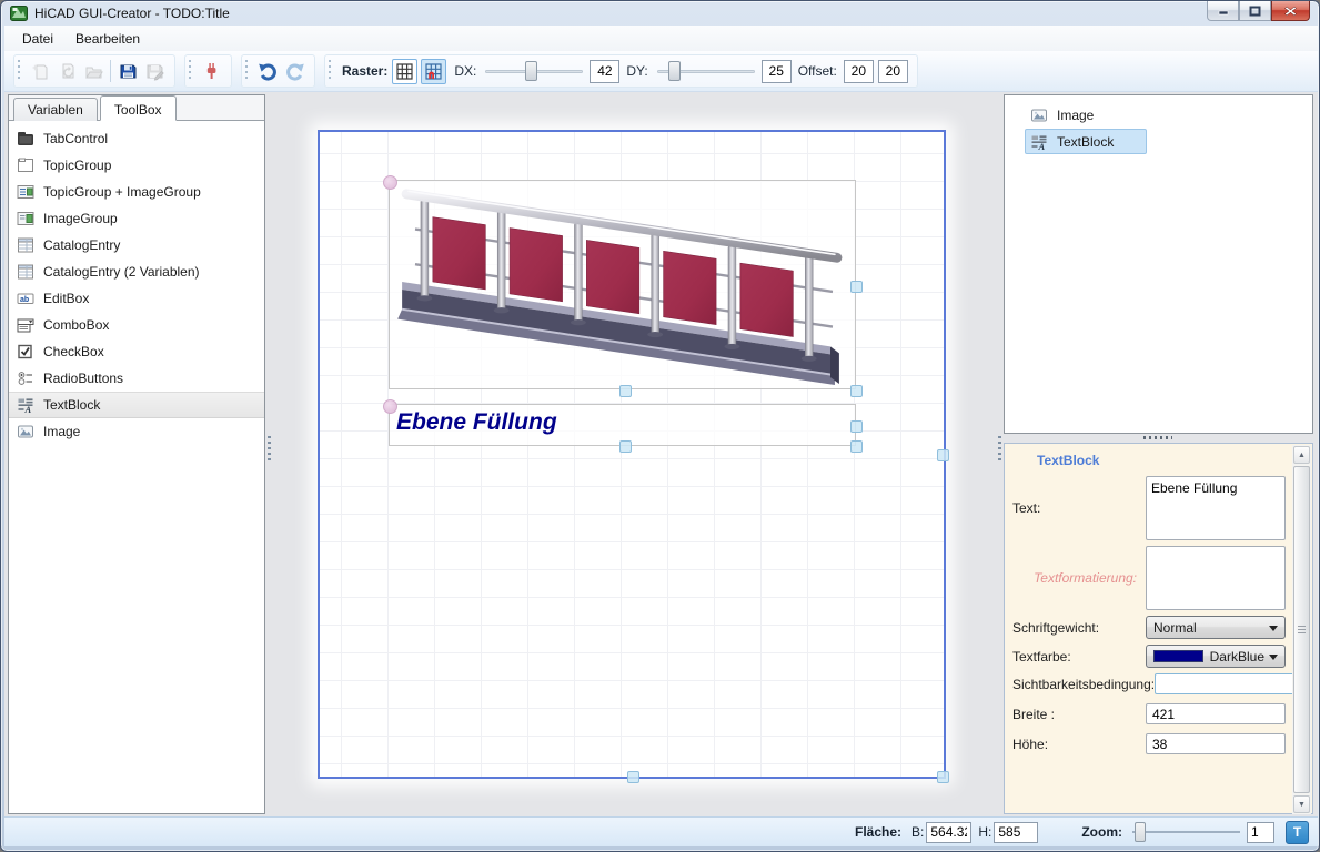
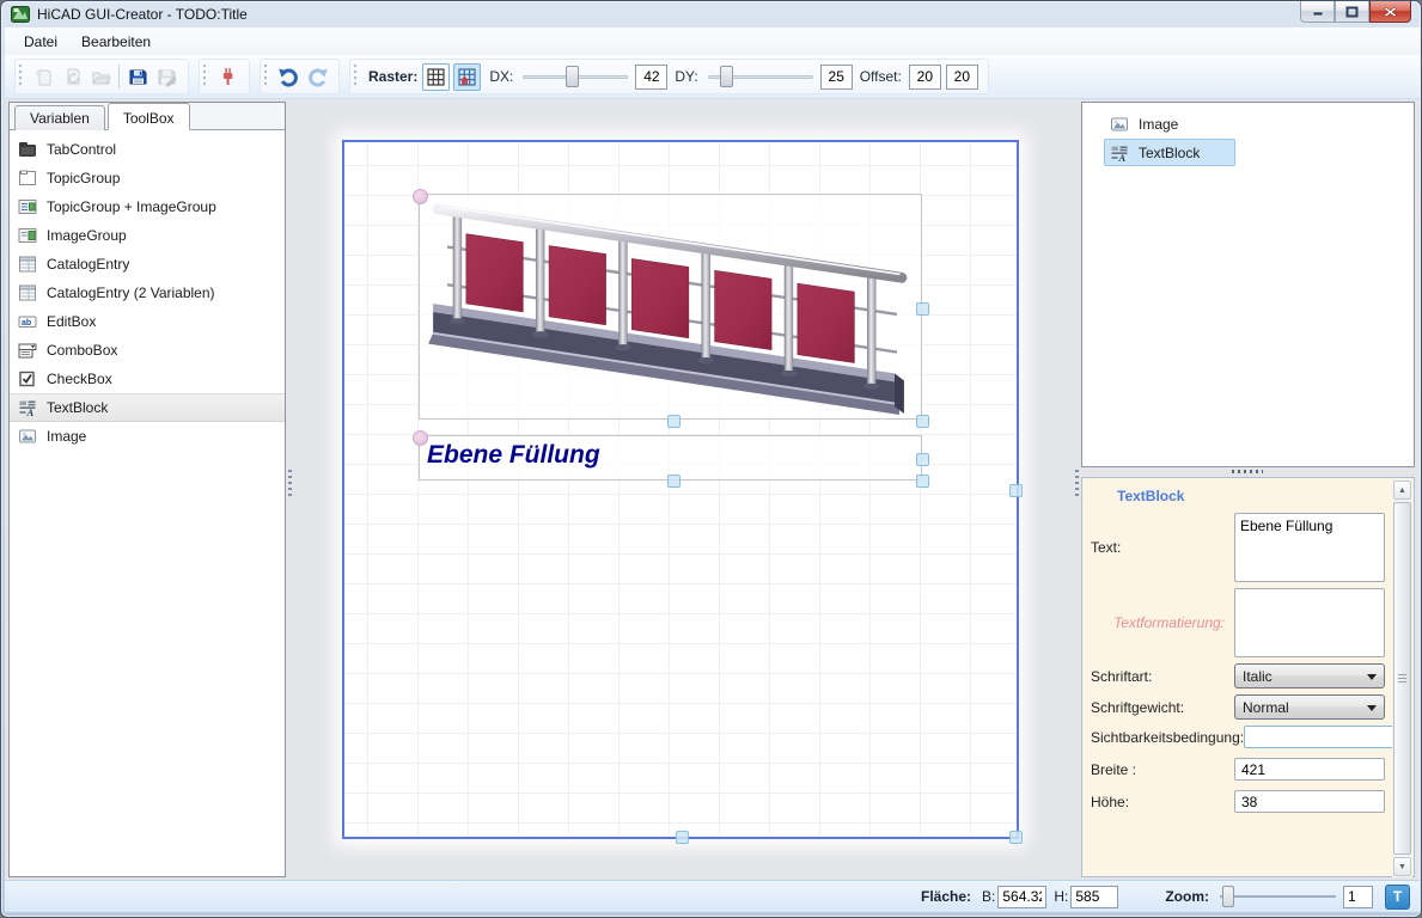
  HiCAD GUI-Creator - TODO:Title
  Datei
  Bearbeiten
  Raster:
  DX:
  42
  DY:
  25
  Offset:
  20
  20
  Variablen
  ToolBox
  TabControl
  TopicGroup
  TopicGroup + ImageGroup
  ImageGroup
  CatalogEntry
  CatalogEntry (2 Variablen)
  EditBox
  ComboBox
  CheckBox
- RadioButtons
  A
  TextBlock
  Image
  Ebene Füllung
  Image
  A
  TextBlock
  TextBlock
  Text:
  Ebene Füllung
  Textformatierung:
+ Schriftart:
+ Italic
  Schriftgewicht:
  Normal
- Textfarbe:
- DarkBlue
  Sichtbarkeitsbedingung:
  Breite :
  421
  Höhe:
  38
  Fläche:
  B:
  564.3
  H:
  585
  Zoom:
  1
  T
